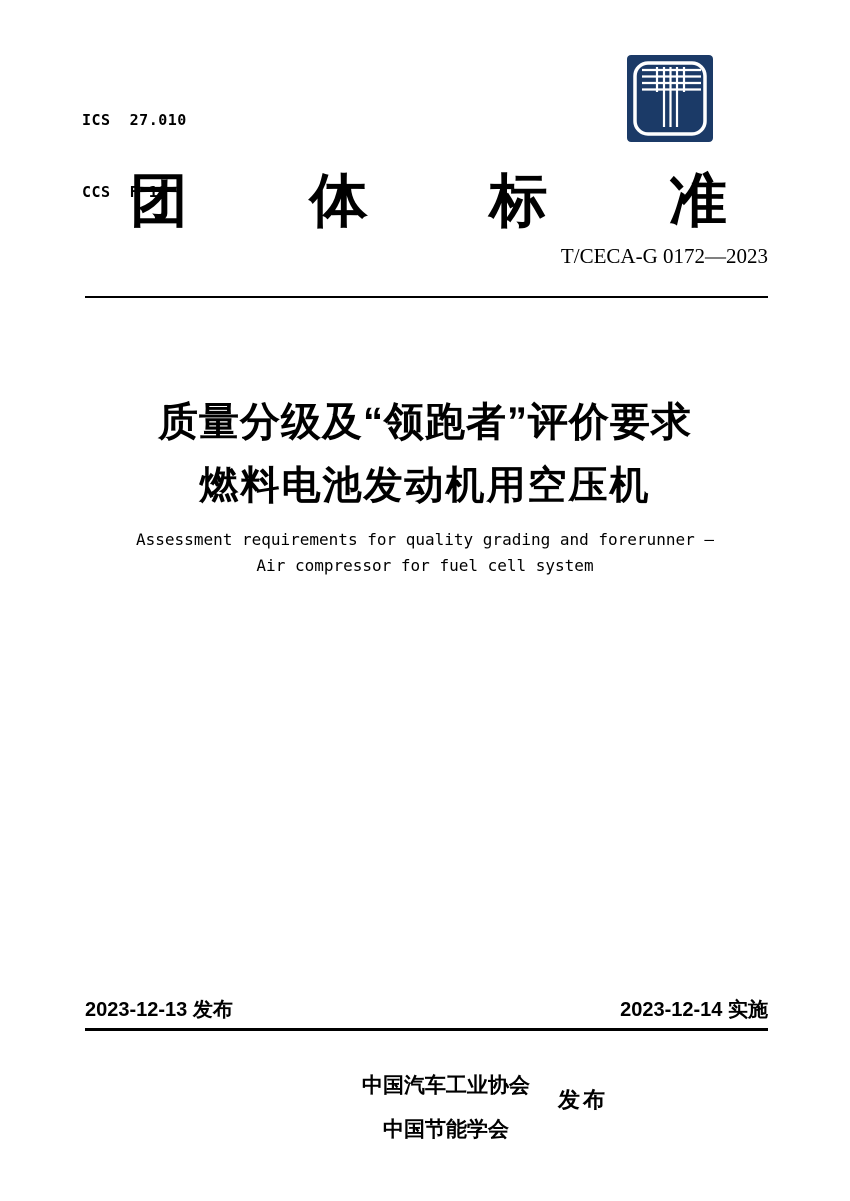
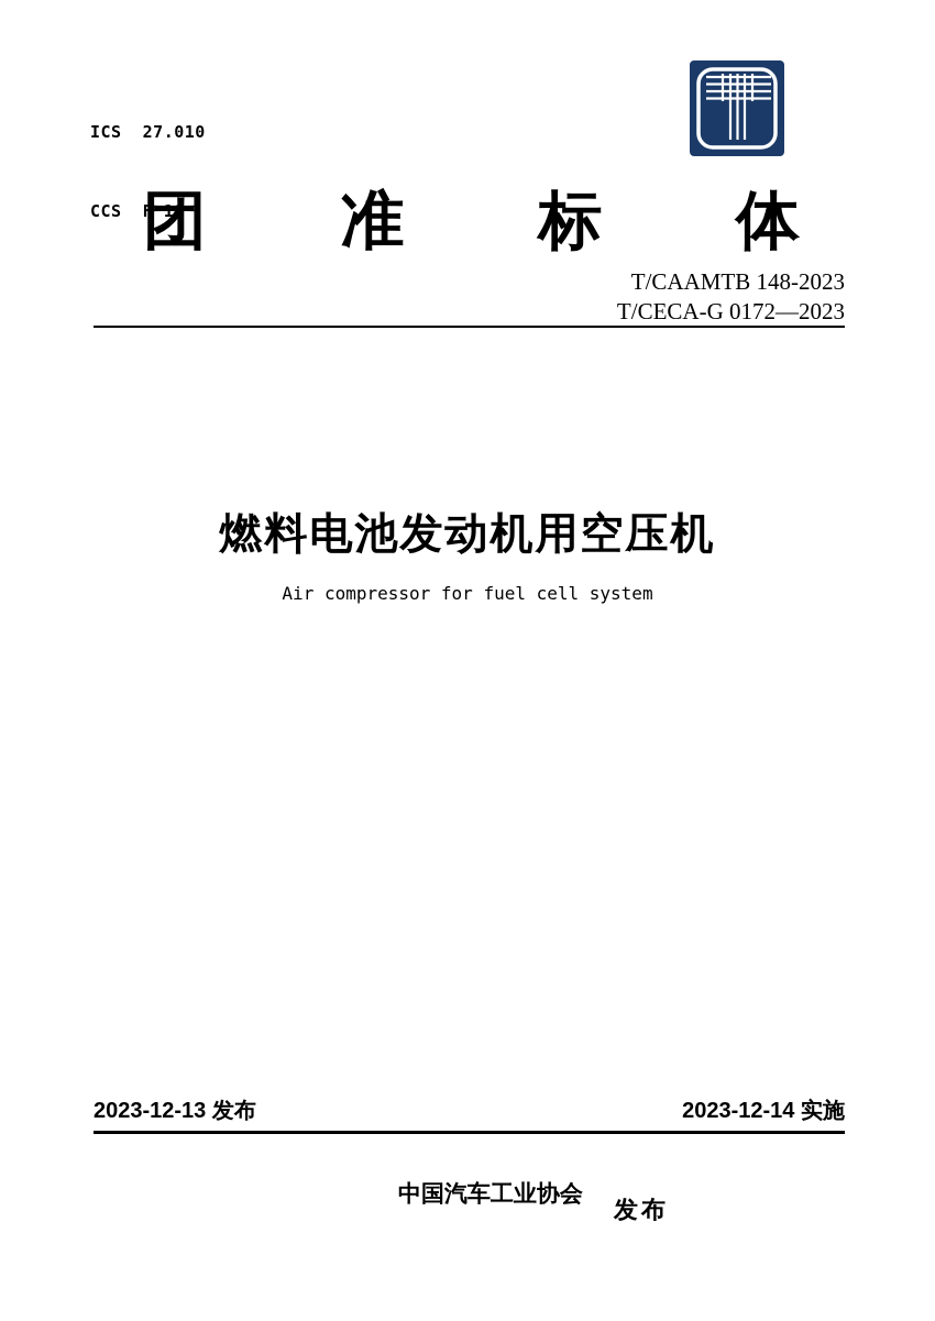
  ICS 27.010
  CCS F 19
  团
- 体
+ 准
  标
- 准
+ 体
+ T/CAAMTB 148-2023
  T/CECA-G 0172—2023
- 质量分级及“领跑者”评价要求
  燃料电池发动机用空压机
- Assessment requirements for quality grading and forerunner —
  Air compressor for fuel cell system
  2023-12-13 发布
  2023-12-14 实施
  中国汽车工业协会
- 中国节能学会
  发布
